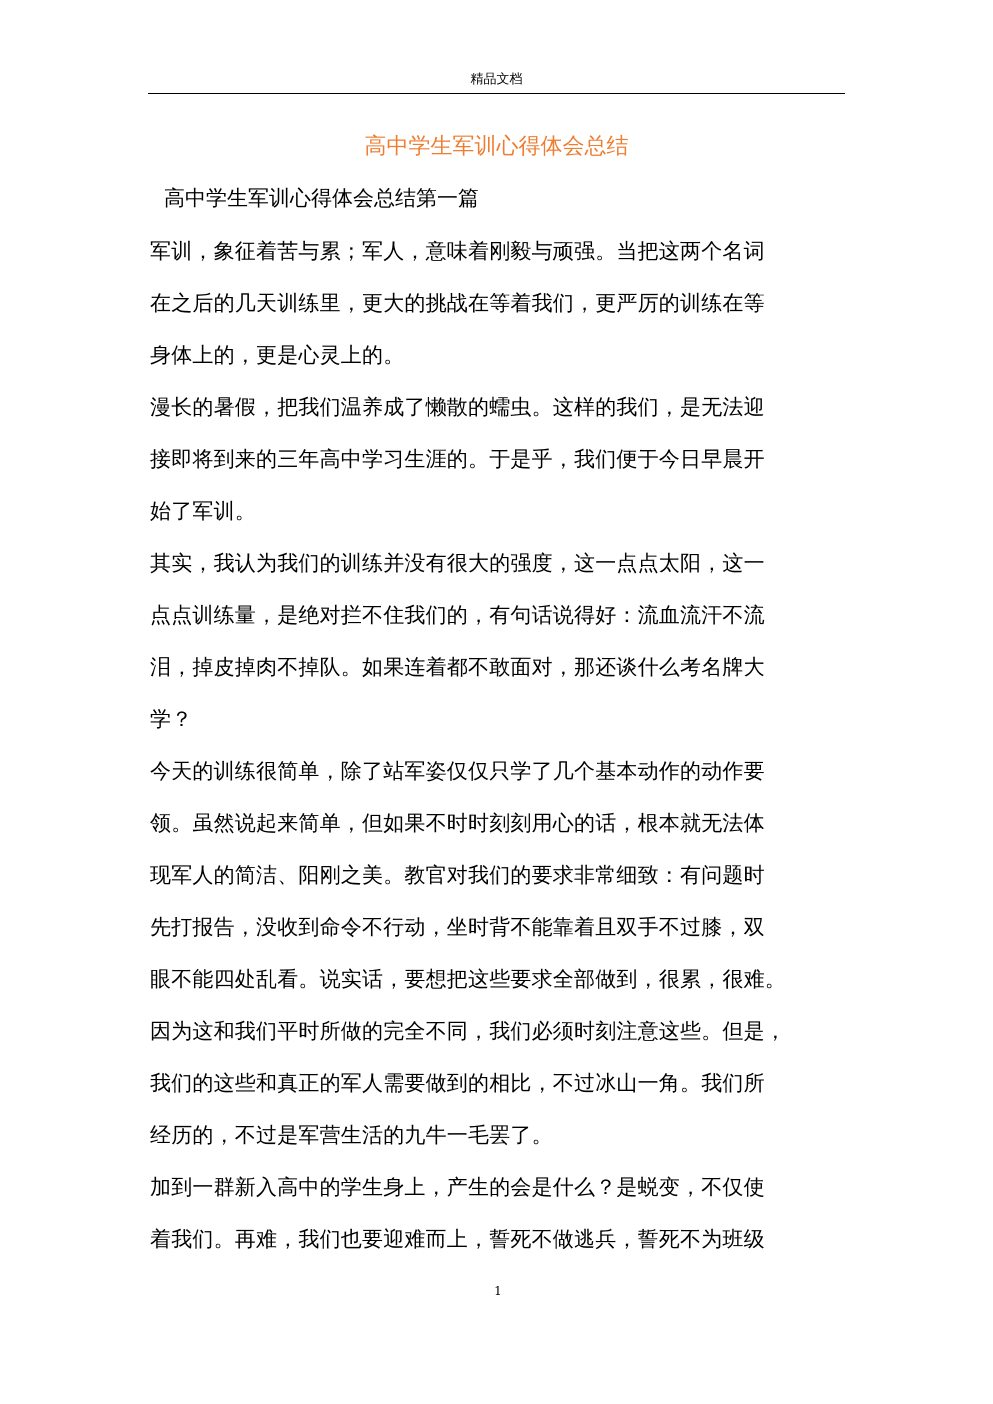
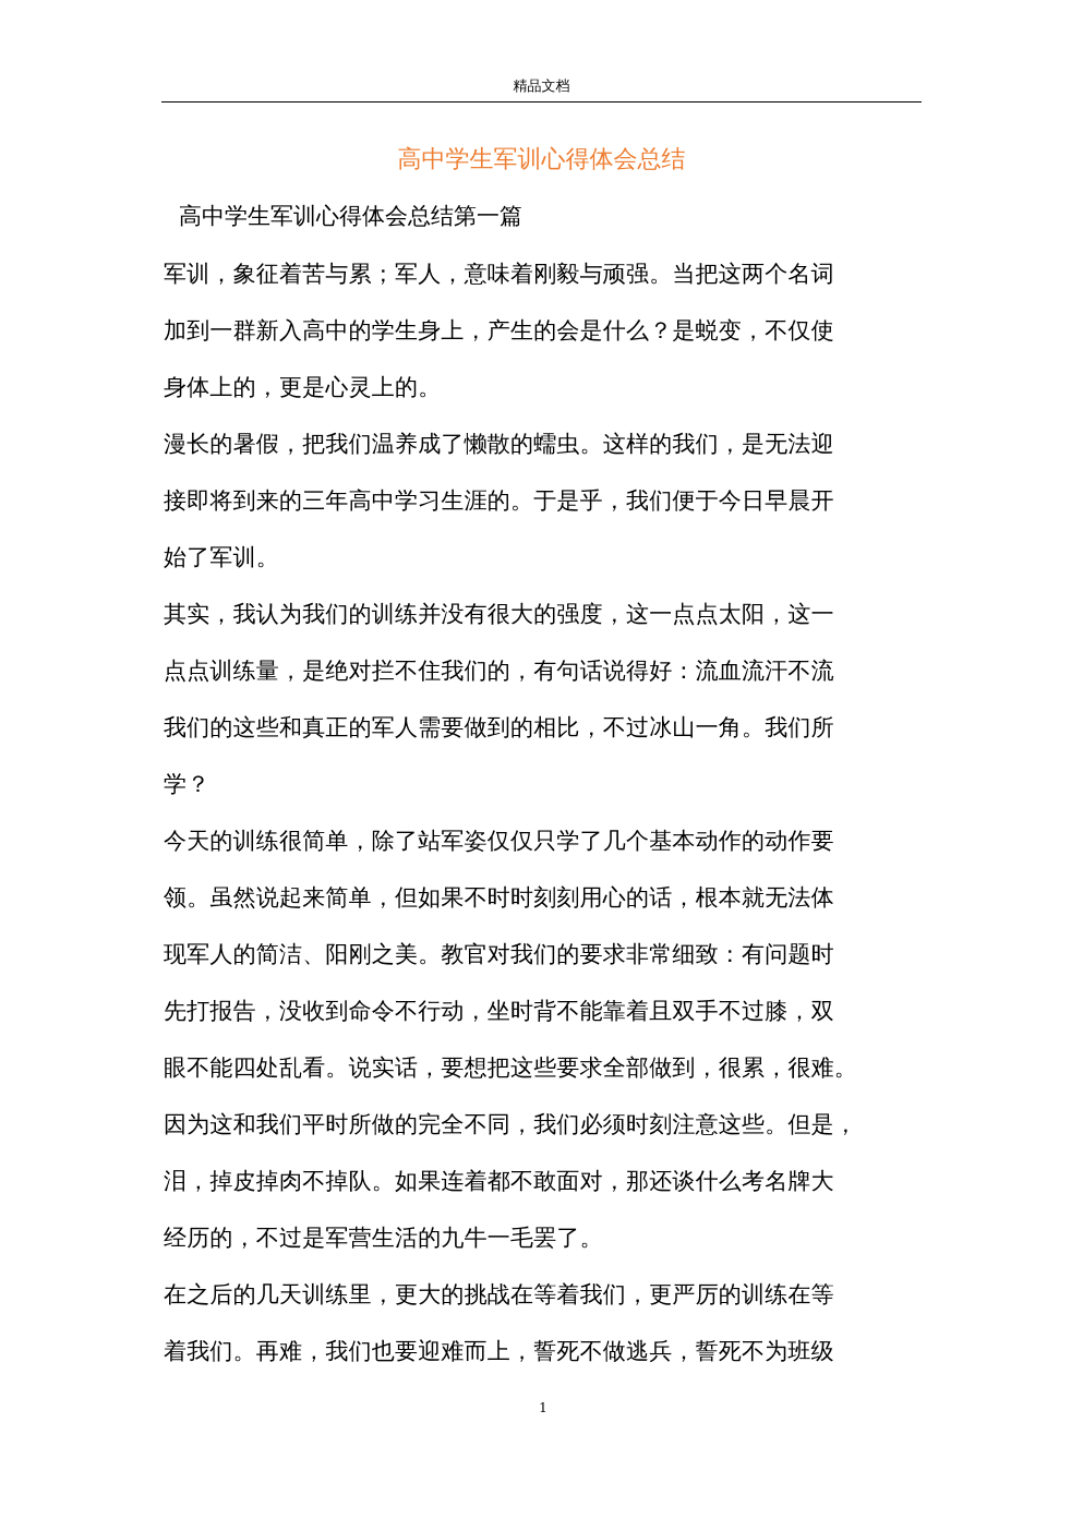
  精品文档
  高中学生军训心得体会总结
  高中学生军训心得体会总结第一篇
  军训，象征着苦与累；军人，意味着刚毅与顽强。当把这两个名词
- 在之后的几天训练里，更大的挑战在等着我们，更严厉的训练在等
+ 加到一群新入高中的学生身上，产生的会是什么？是蜕变，不仅使
  身体上的，更是心灵上的。
  漫长的暑假，把我们温养成了懒散的蠕虫。这样的我们，是无法迎
  接即将到来的三年高中学习生涯的。于是乎，我们便于今日早晨开
  始了军训。
  其实，我认为我们的训练并没有很大的强度，这一点点太阳，这一
  点点训练量，是绝对拦不住我们的，有句话说得好：流血流汗不流
- 泪，掉皮掉肉不掉队。如果连着都不敢面对，那还谈什么考名牌大
+ 我们的这些和真正的军人需要做到的相比，不过冰山一角。我们所
  学？
  今天的训练很简单，除了站军姿仅仅只学了几个基本动作的动作要
  领。虽然说起来简单，但如果不时时刻刻用心的话，根本就无法体
  现军人的简洁、阳刚之美。教官对我们的要求非常细致：有问题时
  先打报告，没收到命令不行动，坐时背不能靠着且双手不过膝，双
  眼不能四处乱看。说实话，要想把这些要求全部做到，很累，很难。
  因为这和我们平时所做的完全不同，我们必须时刻注意这些。但是，
- 我们的这些和真正的军人需要做到的相比，不过冰山一角。我们所
+ 泪，掉皮掉肉不掉队。如果连着都不敢面对，那还谈什么考名牌大
  经历的，不过是军营生活的九牛一毛罢了。
- 加到一群新入高中的学生身上，产生的会是什么？是蜕变，不仅使
+ 在之后的几天训练里，更大的挑战在等着我们，更严厉的训练在等
  着我们。再难，我们也要迎难而上，誓死不做逃兵，誓死不为班级
  1
